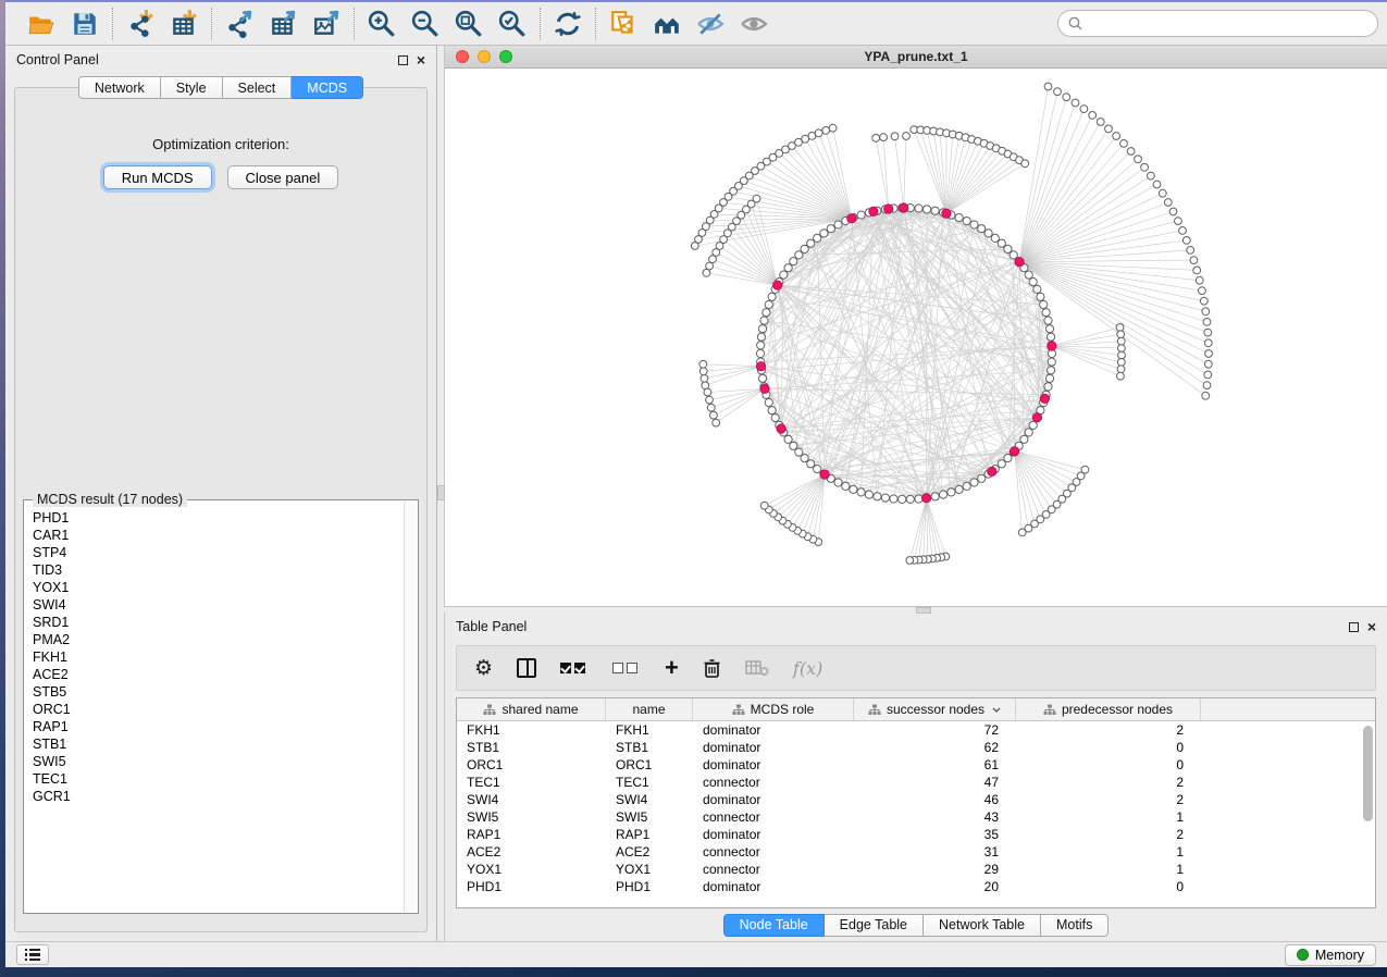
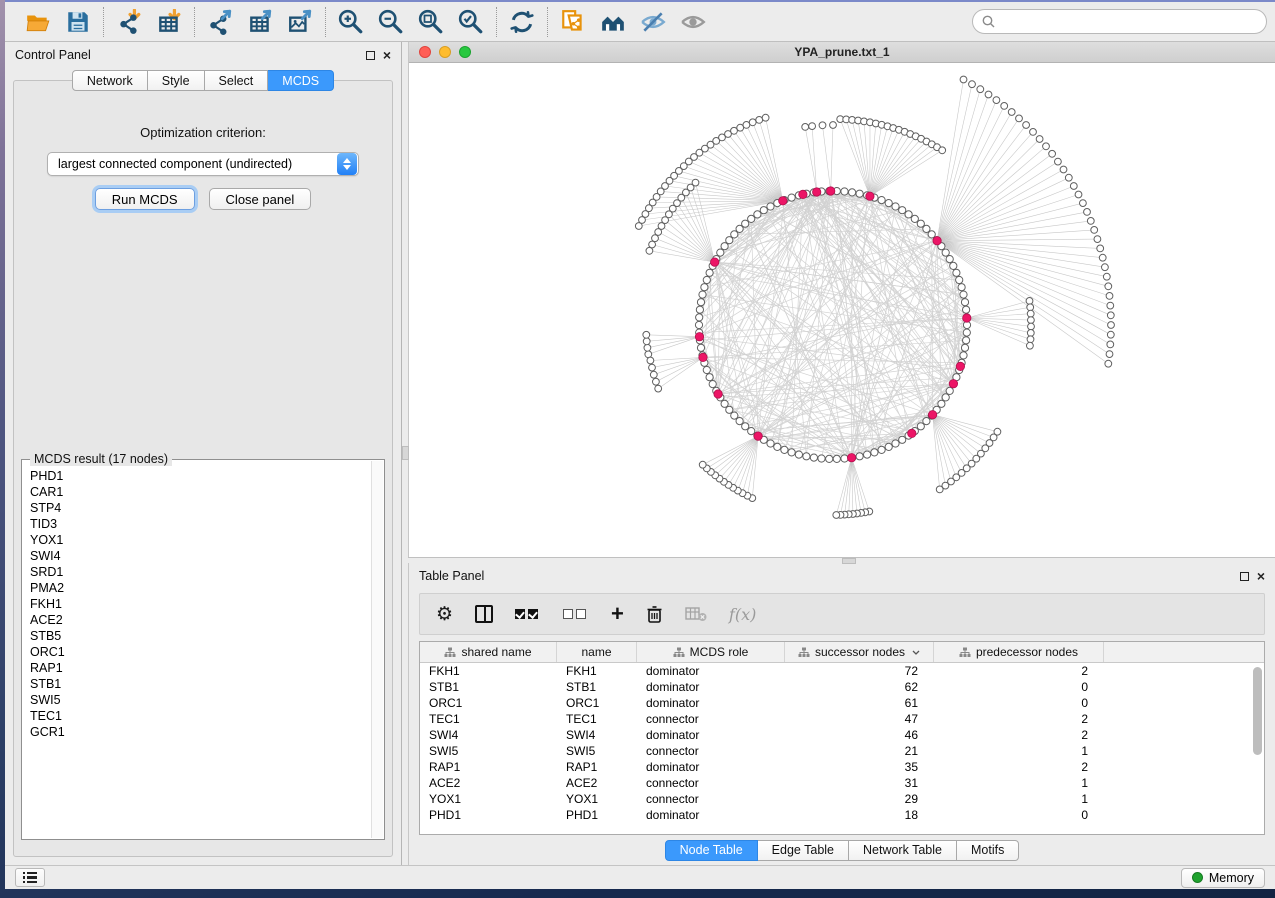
  Control Panel
  ×
  Network
  Style
  Select
  MCDS
  Optimization criterion:
+ largest connected component (undirected)
  Run MCDS
  Close panel
  MCDS result (17 nodes)
  PHD1
  CAR1
  STP4
  TID3
  YOX1
  SWI4
  SRD1
  PMA2
  FKH1
  ACE2
  STB5
  ORC1
  RAP1
  STB1
  SWI5
  TEC1
  GCR1
  YPA_prune.txt_1
  Table Panel
  ×
  ⚙
  +
  f(x)
  shared name
  name
  MCDS role
  successor nodes
  predecessor nodes
  FKH1
  FKH1
  dominator
  72
  2
  STB1
  STB1
  dominator
  62
  0
  ORC1
  ORC1
  dominator
  61
  0
  TEC1
  TEC1
  connector
  47
  2
  SWI4
  SWI4
  dominator
  46
  2
  SWI5
  SWI5
  connector
- 43
+ 21
  1
  RAP1
  RAP1
  dominator
  35
  2
  ACE2
  ACE2
  connector
  31
  1
  YOX1
  YOX1
  connector
  29
  1
  PHD1
  PHD1
  dominator
- 20
+ 18
  0
  Node Table
  Edge Table
  Network Table
  Motifs
  Memory
